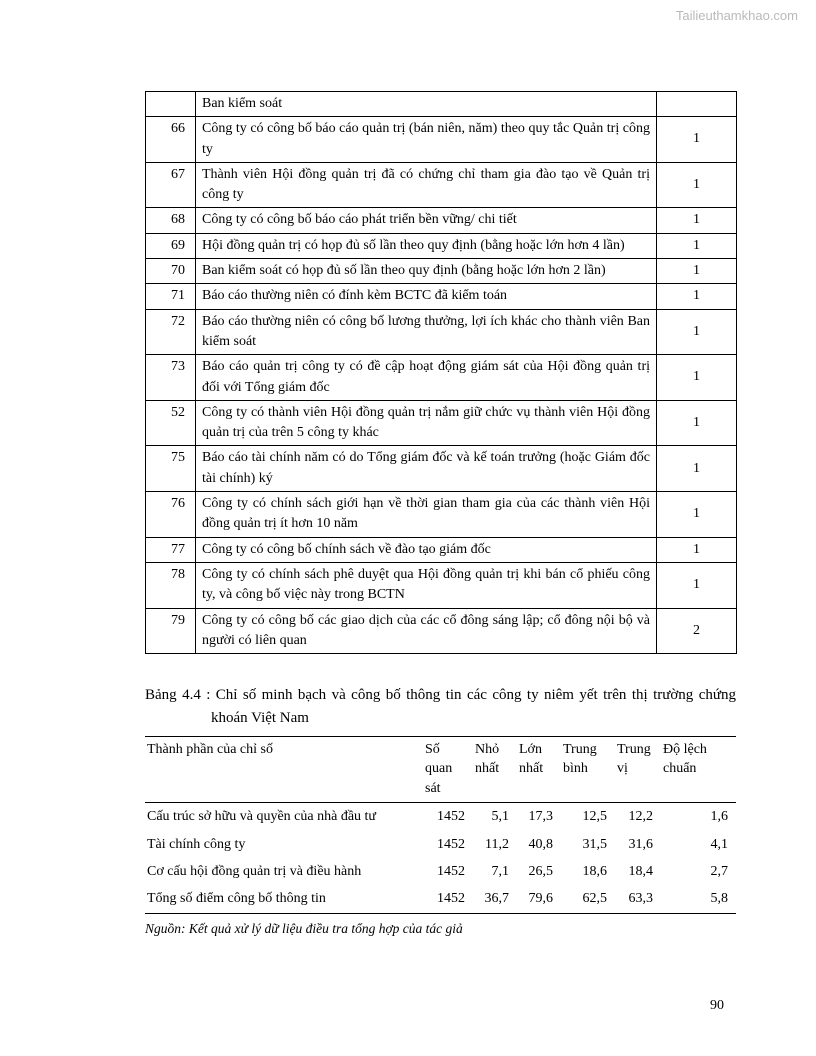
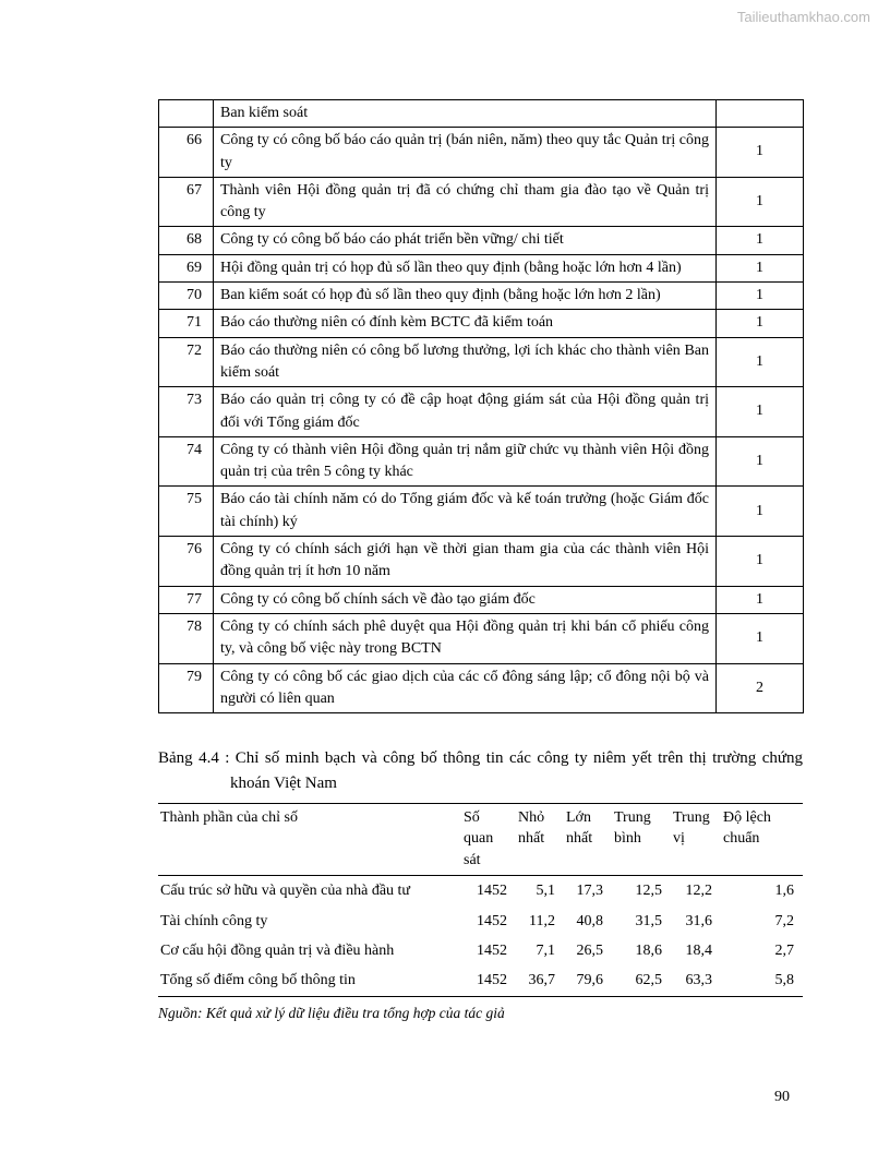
  Tailieuthamkhao.com
  	Ban kiểm soát
  66	Công ty có công bố báo cáo quản trị (bán niên, năm) theo quy tắc Quản trị công ty	1
  67	Thành viên Hội đồng quản trị đã có chứng chỉ tham gia đào tạo về Quản trị công ty	1
  68	Công ty có công bố báo cáo phát triển bền vững/ chi tiết	1
  69	Hội đồng quản trị có họp đủ số lần theo quy định (bằng hoặc lớn hơn 4 lần)	1
  70	Ban kiểm soát có họp đủ số lần theo quy định (bằng hoặc lớn hơn 2 lần)	1
  71	Báo cáo thường niên có đính kèm BCTC đã kiểm toán	1
  72	Báo cáo thường niên có công bố lương thưởng, lợi ích khác cho thành viên Ban kiểm soát	1
  73	Báo cáo quản trị công ty có đề cập hoạt động giám sát của Hội đồng quản trị đối với Tổng giám đốc	1
- 52	Công ty có thành viên Hội đồng quản trị nắm giữ chức vụ thành viên Hội đồng quản trị của trên 5 công ty khác	1
+ 74	Công ty có thành viên Hội đồng quản trị nắm giữ chức vụ thành viên Hội đồng quản trị của trên 5 công ty khác	1
  75	Báo cáo tài chính năm có do Tổng giám đốc và kế toán trưởng (hoặc Giám đốc tài chính) ký	1
  76	Công ty có chính sách giới hạn về thời gian tham gia của các thành viên Hội đồng quản trị ít hơn 10 năm	1
  77	Công ty có công bố chính sách về đào tạo giám đốc	1
  78	Công ty có chính sách phê duyệt qua Hội đồng quản trị khi bán cổ phiếu công ty, và công bố việc này trong BCTN	1
  79	Công ty có công bố các giao dịch của các cổ đông sáng lập; cổ đông nội bộ và người có liên quan	2
  Bảng 4.4 : Chỉ số minh bạch và công bố thông tin các công ty niêm yết trên thị trường chứng khoán Việt Nam
  Thành phần của chỉ số	Số quan sát	Nhỏ nhất	Lớn nhất	Trung bình	Trung vị	Độ lệch chuẩn
  Cấu trúc sở hữu và quyền của nhà đầu tư	1452	5,1	17,3	12,5	12,2	1,6
- Tài chính công ty	1452	11,2	40,8	31,5	31,6	4,1
+ Tài chính công ty	1452	11,2	40,8	31,5	31,6	7,2
  Cơ cấu hội đồng quản trị và điều hành	1452	7,1	26,5	18,6	18,4	2,7
  Tổng số điểm công bố thông tin	1452	36,7	79,6	62,5	63,3	5,8
  Nguồn: Kết quả xử lý dữ liệu điều tra tổng hợp của tác giả
  90
